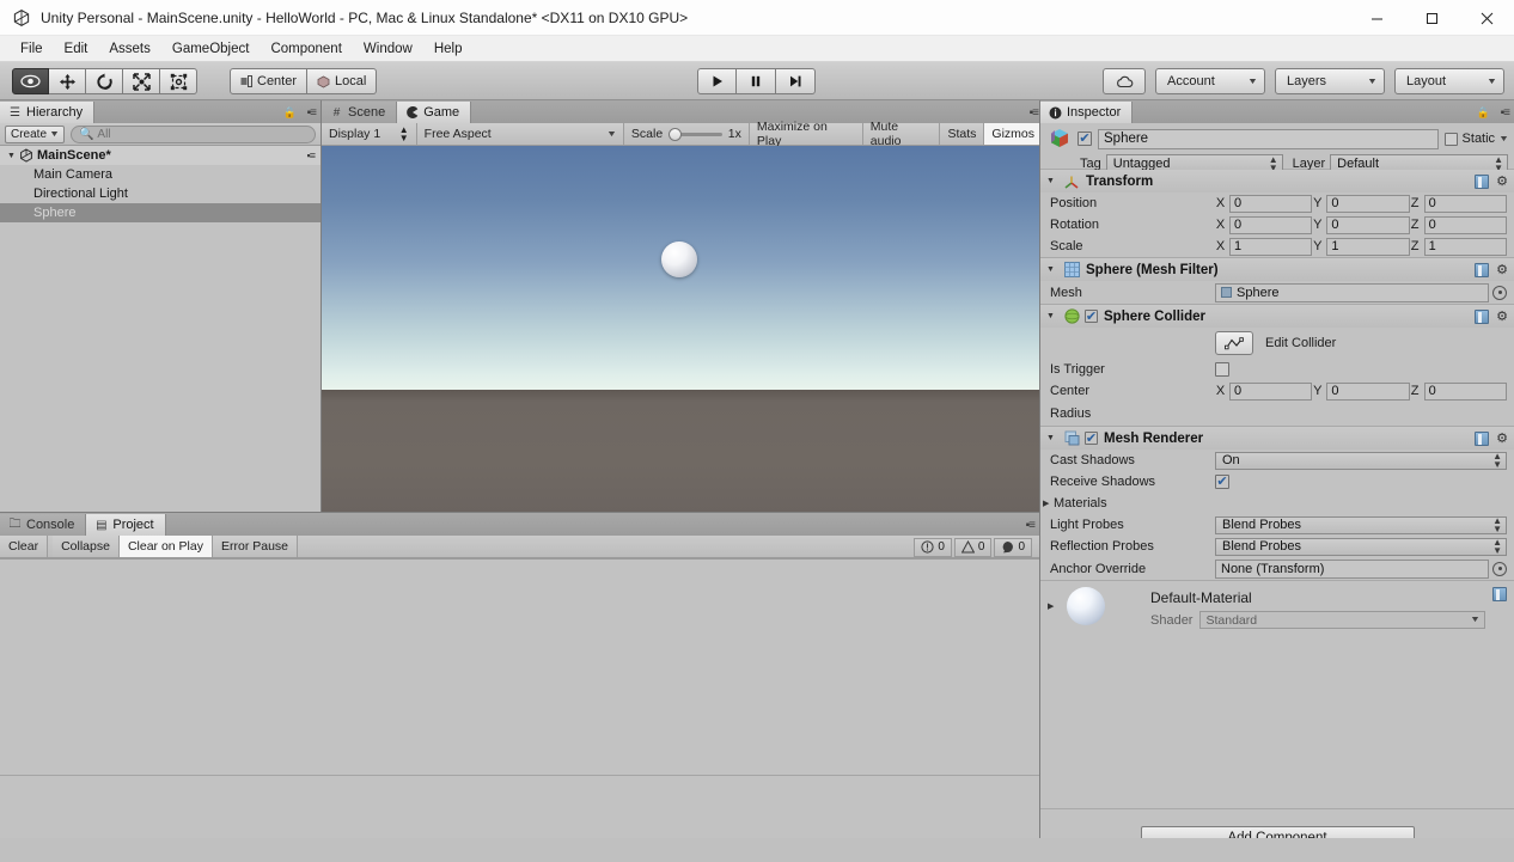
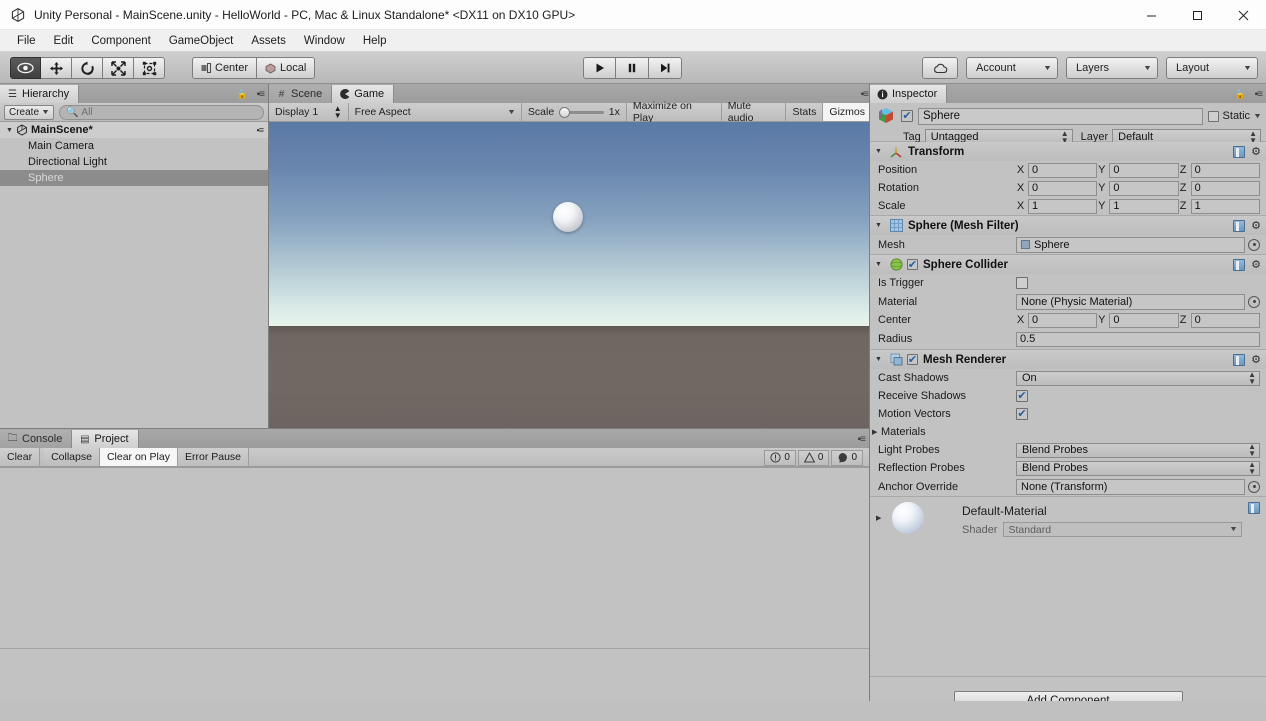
  Unity Personal - MainScene.unity - HelloWorld - PC, Mac & Linux Standalone* <DX11 on DX10 GPU>
  File
  Edit
- Assets
+ Component
  GameObject
- Component
+ Assets
  Window
  Help
  Center
  Local
  Account
  Layers
  Layout
  ☰
  Hierarchy
  🔒
  ▪≡
  Create
  🔍
  All
  MainScene*
  ▪≡
  Main Camera
  Directional Light
  Sphere
  #
  Scene
  Game
  ▪≡
  Display 1
  ▲
  ▼
  Free Aspect
  Scale
  1x
  Maximize on Play
  Mute audio
  Stats
  Gizmos
  🗀
  Console
  ▤
  Project
  ▪≡
  Clear
  Collapse
  Clear on Play
  Error Pause
  0
  0
  0
  Inspector
  🔒
  ▪≡
  Sphere
  Static
  Tag
  Untagged
  ▲
  ▼
  Layer
  Default
  ▲
  ▼
  Transform
  ⚙
  Position
  X
  0
  Y
  0
  Z
  0
  Rotation
  X
  0
  Y
  0
  Z
  0
  Scale
  X
  1
  Y
  1
  Z
  1
  Sphere (Mesh Filter)
  ⚙
  Mesh
  Sphere
  Sphere Collider
  ⚙
- Edit Collider
  Is Trigger
+ Material
+ None (Physic Material)
  Center
  X
  0
  Y
  0
  Z
  0
  Radius
+ 0.5
  Mesh Renderer
  ⚙
  Cast Shadows
  On
  ▲
  ▼
  Receive Shadows
+ Motion Vectors
  Materials
  Light Probes
  Blend Probes
  ▲
  ▼
  Reflection Probes
  Blend Probes
  ▲
  ▼
  Anchor Override
  None (Transform)
  Default-Material
  Shader
  Standard
  Add Component
